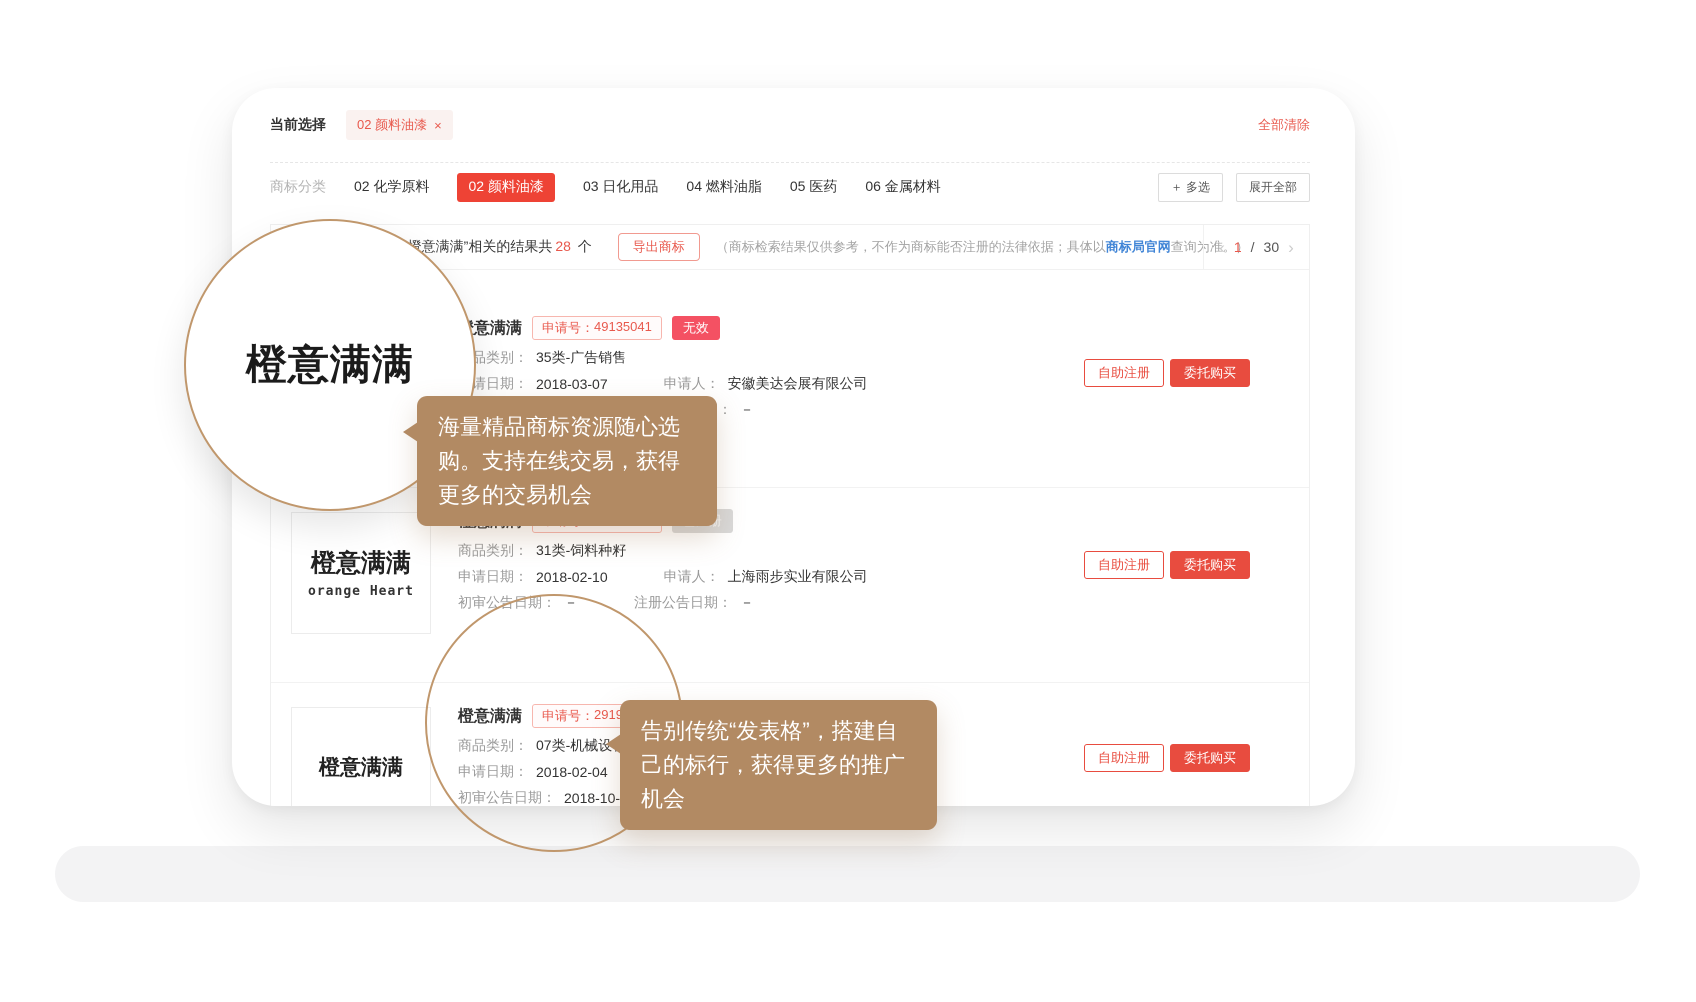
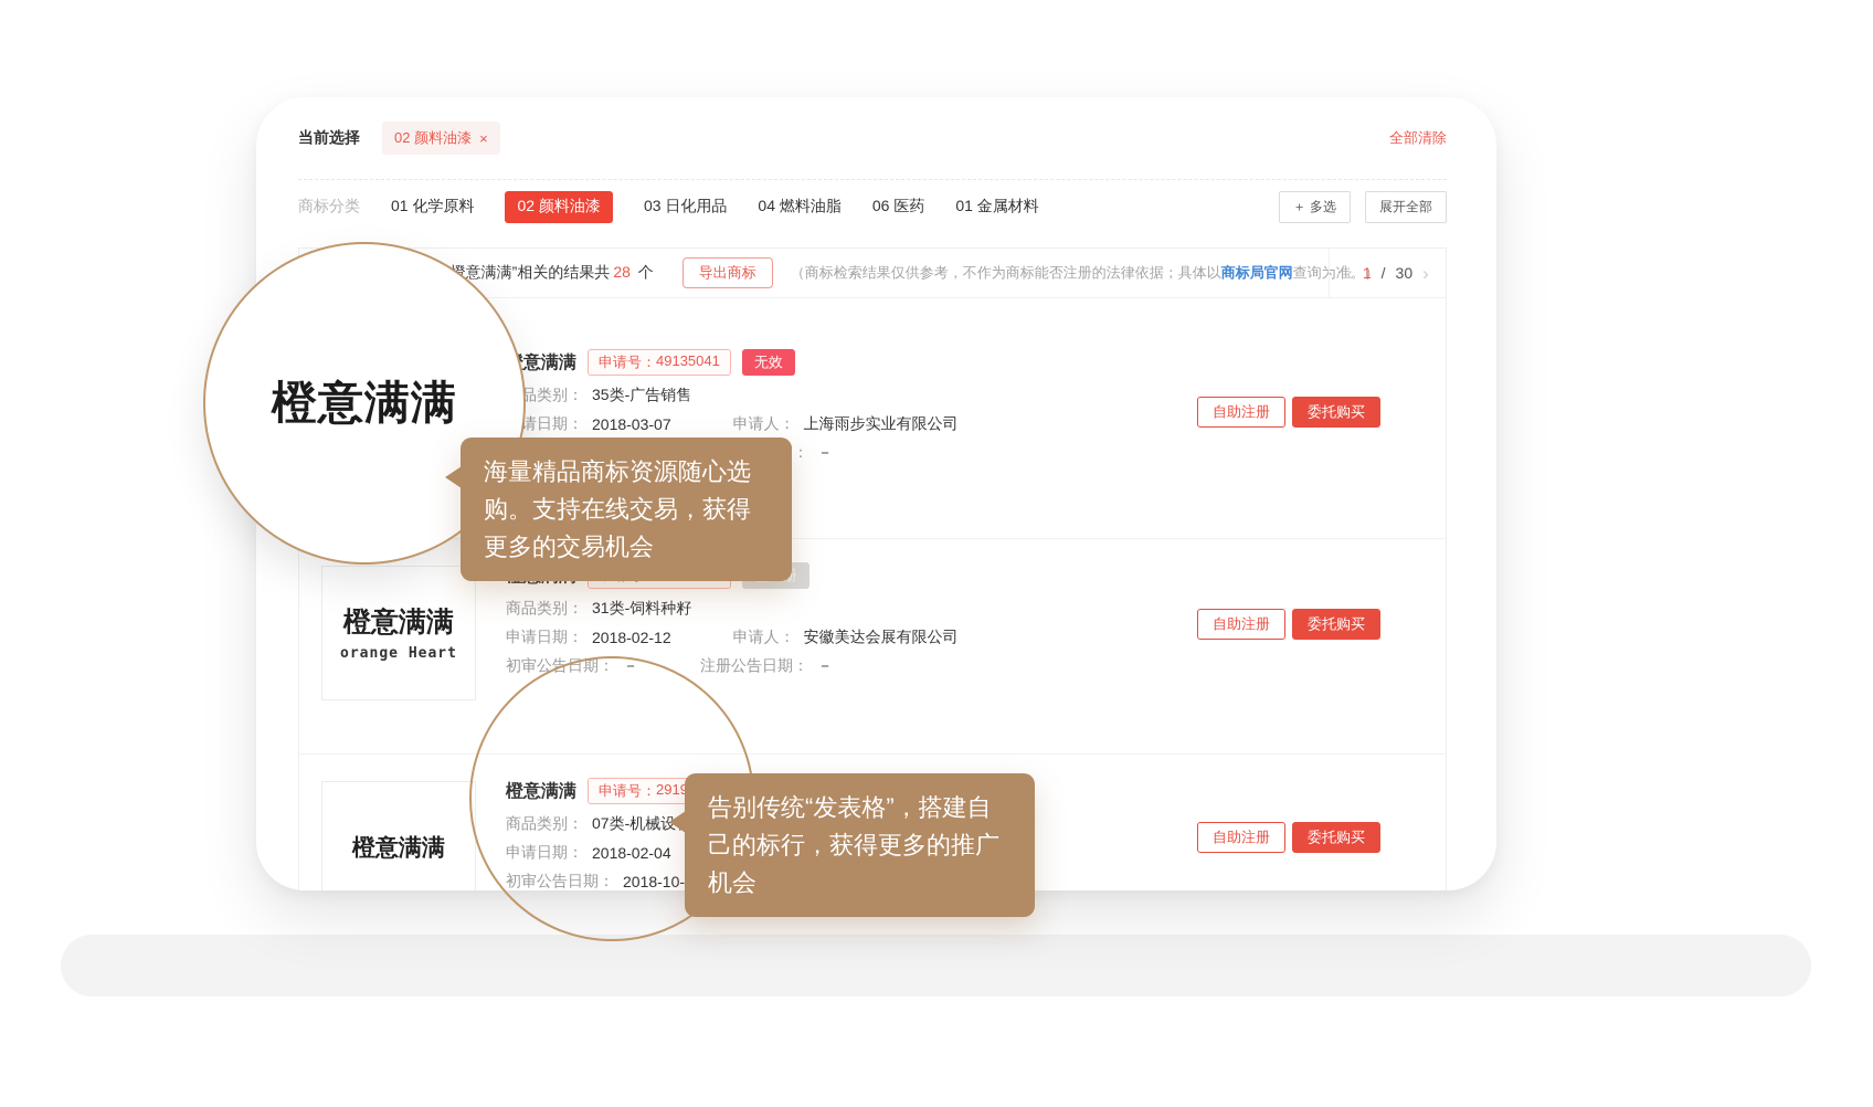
  当前选择
  02 颜料油漆
  ×
  全部清除
  商标分类
- 02 化学原料
+ 01 化学原料
  02 颜料油漆
  03 日化用品
  04 燃料油脂
- 05 医药
+ 06 医药
- 06 金属材料
+ 01 金属材料
  ＋ 多选
  展开全部
  导出商标
  （商标检索结果仅供参考，不作为商标能否注册的法律依据；具体以商标局官网查询为准。）
  ‹
  1
  /
  30
  ›
  意满满
  申请号：
  49135041
  无效
  品类别：
  35类-广告销售
  请日期：
  2018-03-07
  申请人：
- 安徽美达会展有限公司
+ 上海雨步实业有限公司
  －
  自助注册
  委托购买
  橙意满满
  orange Heart
  商品类别：
  31类-饲料种籽
  申请日期：
- 2018-02-10
+ 2018-02-12
  申请人：
- 上海雨步实业有限公司
+ 安徽美达会展有限公司
  初审公告日期：
  －
  注册公告日期：
  －
  自助注册
  委托购买
  橙意满满
  橙意满满
  申请号：
  商品类别：
  07类-机械设
  申请日期：
  2018-02-04
  初审公告日期：
  2018-10-
  自助注册
  委托购买
  橙意满满
  海量精品商标资源随心选购。支持在线交易，获得更多的交易机会
  告别传统“发表格”，搭建自己的标行，获得更多的推广机会
